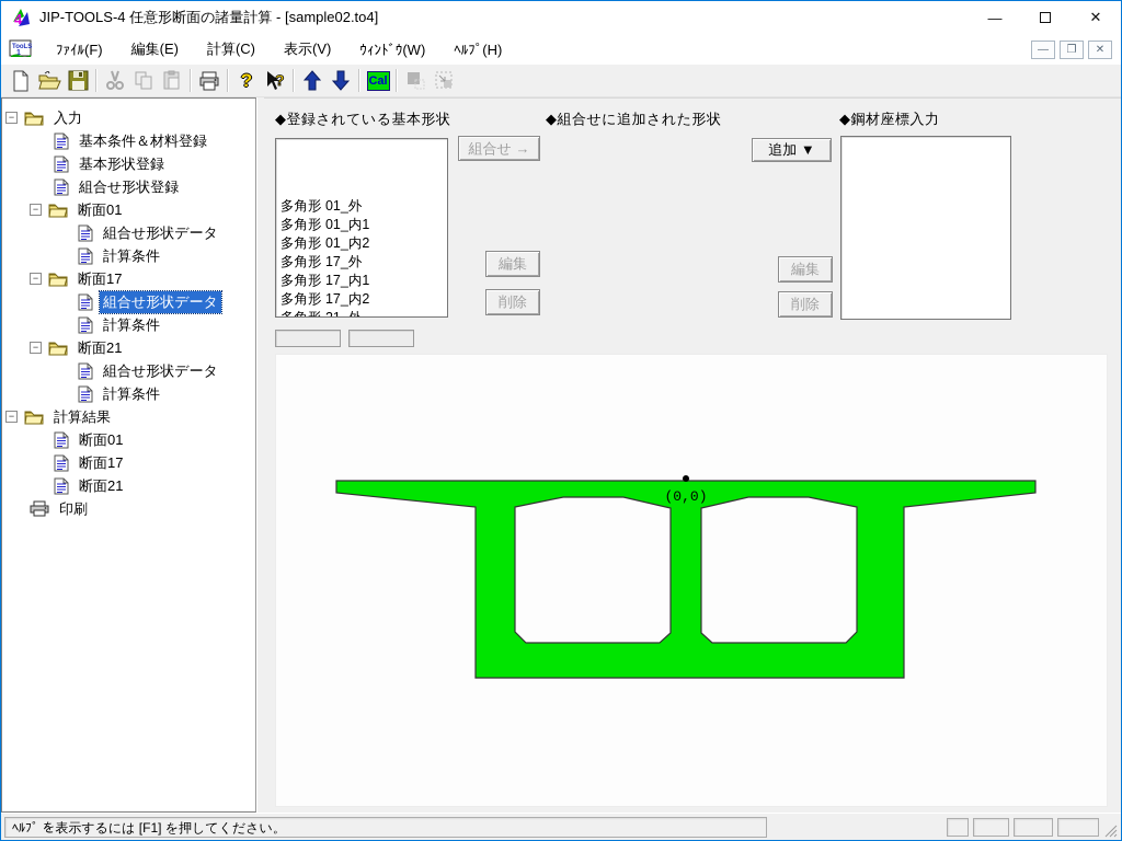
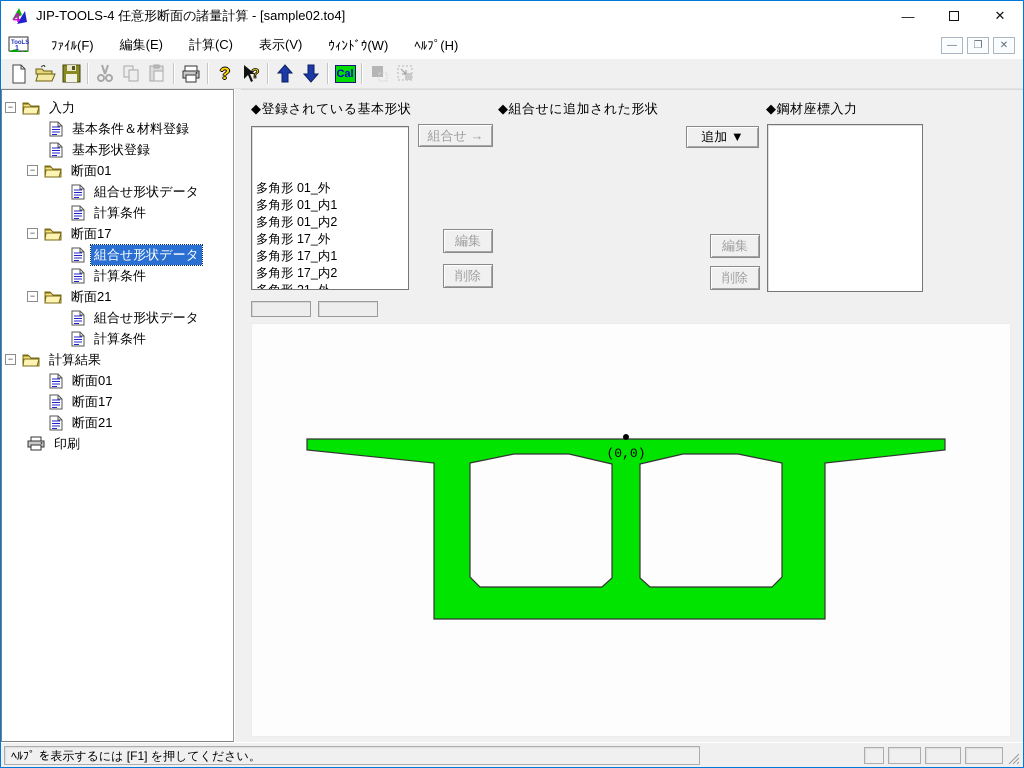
  4
  JIP-TOOLS-4 任意形断面の諸量計算 - [sample02.to4]
  —
  ✕
  ﾌｧｲﾙ(F)
  編集(E)
  計算(C)
  表示(V)
  ｳｨﾝﾄﾞｳ(W)
  ﾍﾙﾌﾟ(H)
  —
  ❐
  ✕
  ?
  ?
  Cal
  −
  入力
  基本条件＆材料登録
  基本形状登録
- 組合せ形状登録
  −
  断面01
  組合せ形状データ
  計算条件
  −
  断面17
  組合せ形状データ
  計算条件
  −
  断面21
  組合せ形状データ
  計算条件
  −
  計算結果
  断面01
  断面17
  断面21
  印刷
  ◆登録されている基本形状
  多角形 01_外
  多角形 01_内1
  多角形 01_内2
  多角形 17_外
  多角形 17_内1
  多角形 17_内2
  組合せ →
  編集
  削除
  ◆組合せに追加された形状
  追加 ▼
  編集
  削除
  ◆鋼材座標入力
  (0,0)
  ﾍﾙﾌﾟ を表示するには [F1] を押してください。
